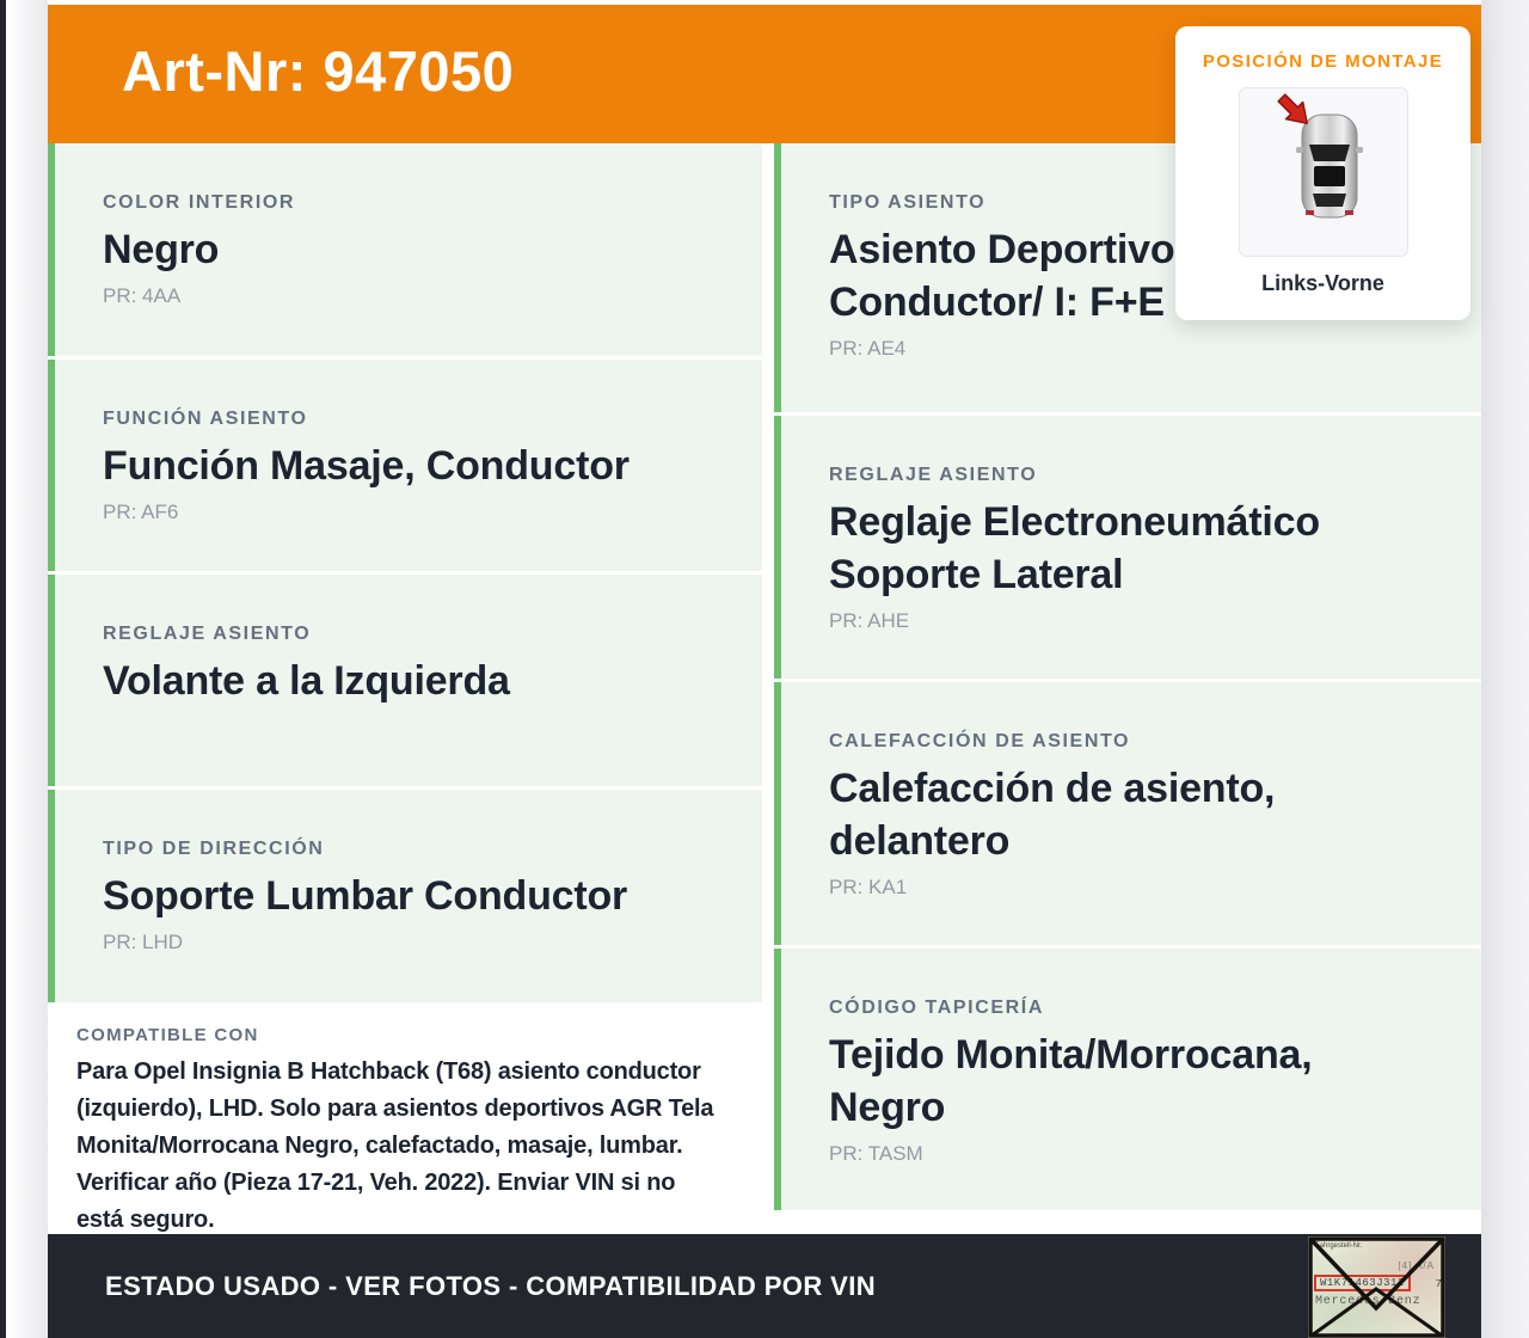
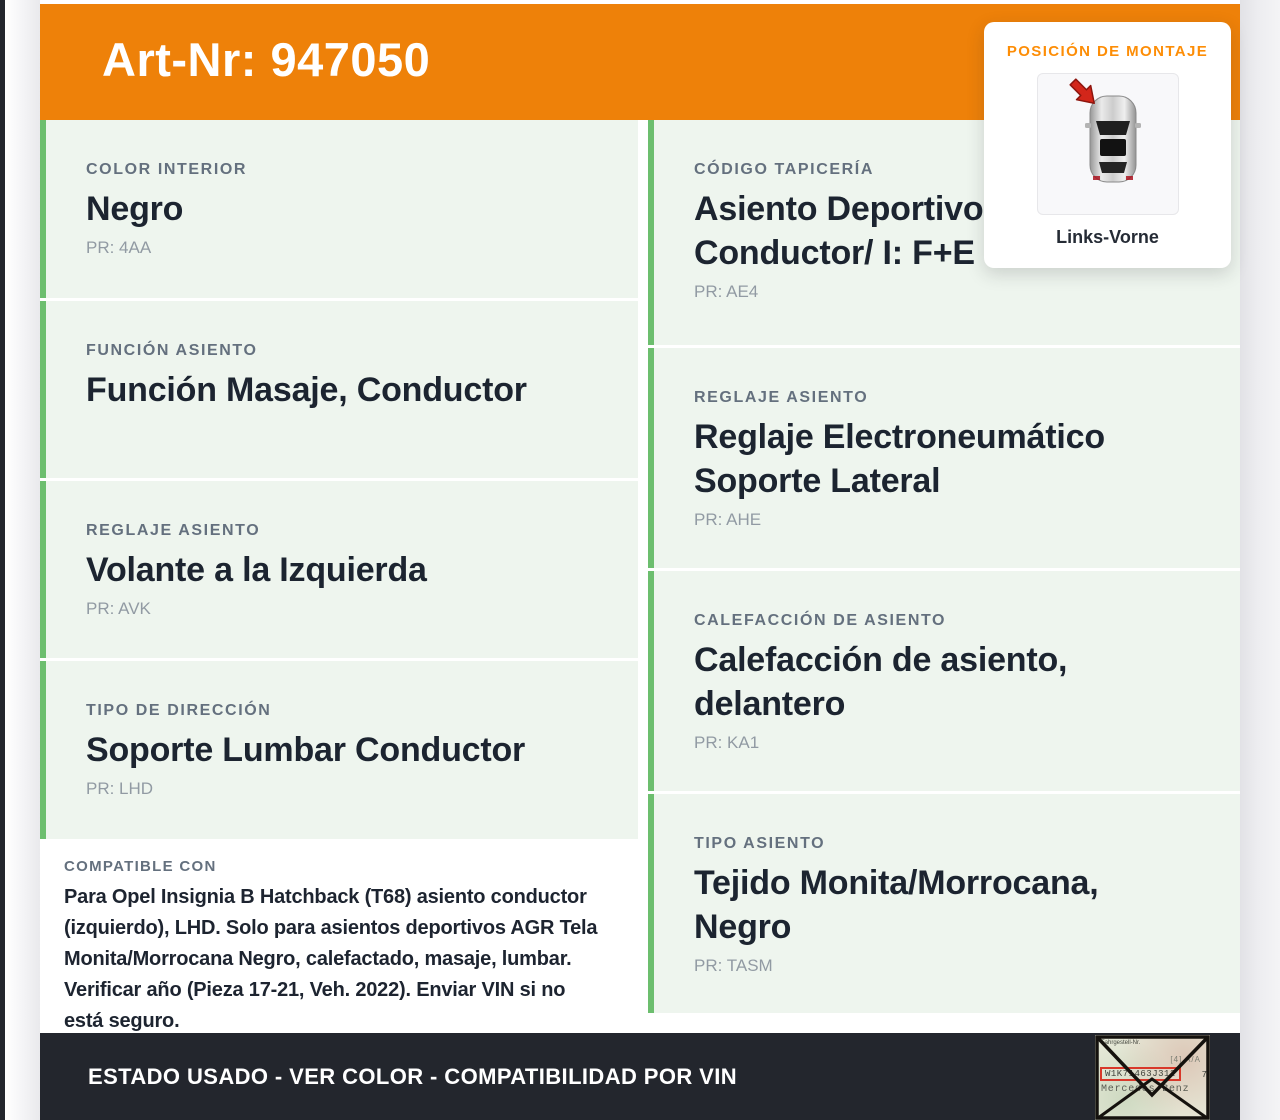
  Art-Nr: 947050
  COLOR INTERIOR
  Negro
  PR: 4AA
  FUNCIÓN ASIENTO
  Función Masaje, Conductor
- PR: AF6
  REGLAJE ASIENTO
  Volante a la Izquierda
+ PR: AVK
  TIPO DE DIRECCIÓN
  Soporte Lumbar Conductor
  PR: LHD
  COMPATIBLE CON
  Para Opel Insignia B Hatchback (T68) asiento conductor
  (izquierdo), LHD. Solo para asientos deportivos AGR Tela
  Monita/Morrocana Negro, calefactado, masaje, lumbar.
  Verificar año (Pieza 17-21, Veh. 2022). Enviar VIN si no
  está seguro.
- TIPO ASIENTO
+ CÓDIGO TAPICERÍA
  Asiento Deportivo
  Conductor/ I: F+E
  PR: AE4
  REGLAJE ASIENTO
  Reglaje Electroneumático
  Soporte Lateral
  PR: AHE
  CALEFACCIÓN DE ASIENTO
  Calefacción de asiento,
  delantero
  PR: KA1
- CÓDIGO TAPICERÍA
+ TIPO ASIENTO
  Tejido Monita/Morrocana,
  Negro
  PR: TASM
- ESTADO USADO - VER FOTOS - COMPATIBILIDAD POR VIN
+ ESTADO USADO - VER COLOR - COMPATIBILIDAD POR VIN
  POSICIÓN DE MONTAJE
  Links-Vorne
  [4]/A
  W1K7463J31
  7
